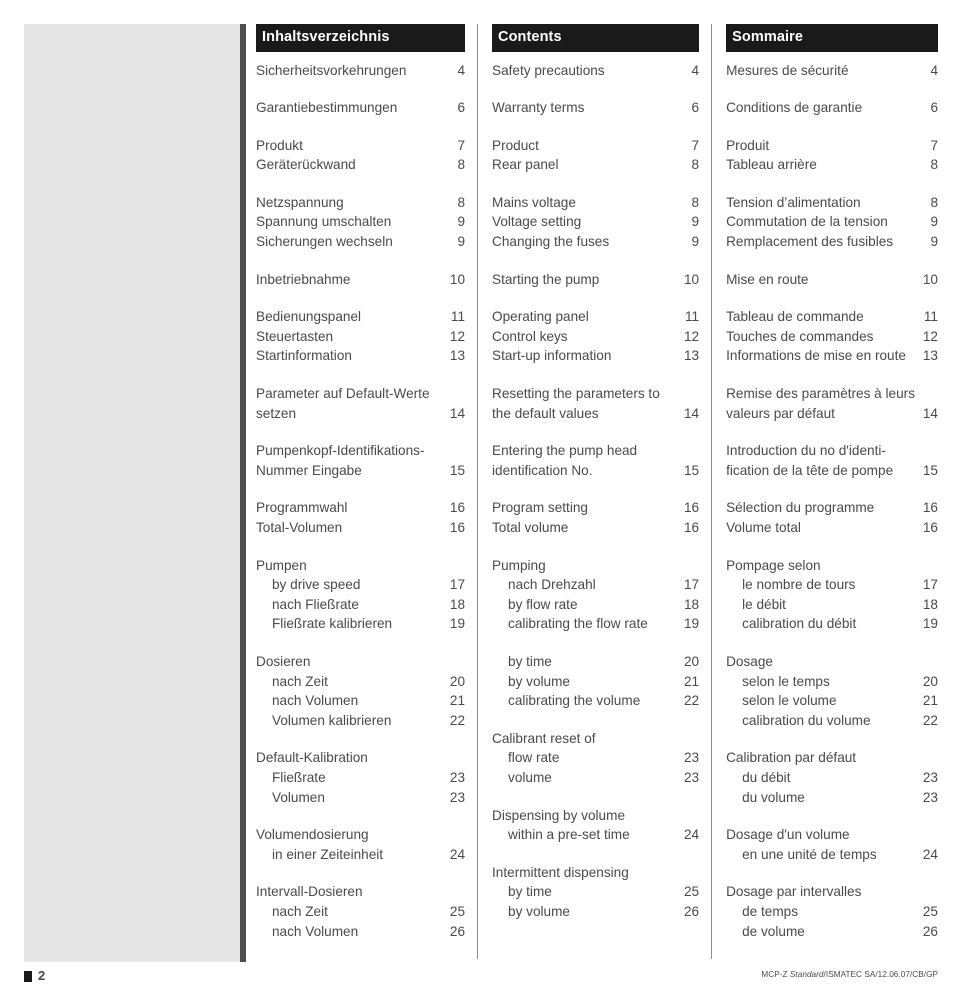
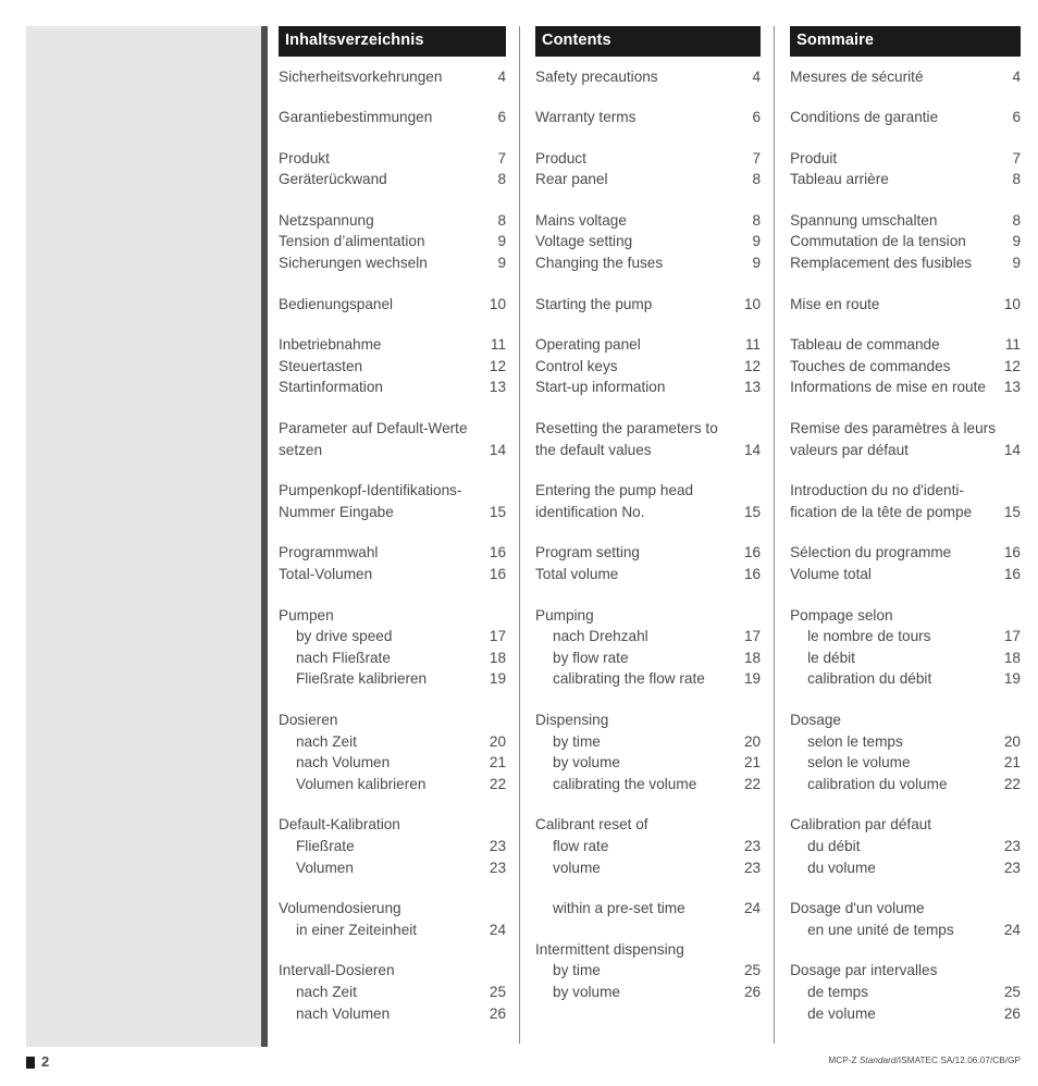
  Inhaltsverzeichnis
  Sicherheitsvorkehrungen
  4
  Garantiebestimmungen
  6
  Produkt
  7
  Geräterückwand
  8
  Netzspannung
  8
- Spannung umschalten
+ Tension d’alimentation
  9
  Sicherungen wechseln
  9
- Inbetriebnahme
+ Bedienungspanel
  10
- Bedienungspanel
+ Inbetriebnahme
  11
  Steuertasten
  12
  Startinformation
  13
  Parameter auf Default-Werte
  setzen
  14
  Pumpenkopf-Identifikations-
  Nummer Eingabe
  15
  Programmwahl
  16
  Total-Volumen
  16
  Pumpen
  by drive speed
  17
  nach Fließrate
  18
  Fließrate kalibrieren
  19
  Dosieren
  nach Zeit
  20
  nach Volumen
  21
  Volumen kalibrieren
  22
  Default-Kalibration
  Fließrate
  23
  Volumen
  23
  Volumendosierung
  in einer Zeiteinheit
  24
  Intervall-Dosieren
  nach Zeit
  25
  nach Volumen
  26
  Contents
  Safety precautions
  4
  Warranty terms
  6
  Product
  7
  Rear panel
  8
  Mains voltage
  8
  Voltage setting
  9
  Changing the fuses
  9
  Starting the pump
  10
  Operating panel
  11
  Control keys
  12
  Start-up information
  13
  Resetting the parameters to
  the default values
  14
  Entering the pump head
  identification No.
  15
  Program setting
  16
  Total volume
  16
  Pumping
  nach Drehzahl
  17
  by flow rate
  18
  calibrating the flow rate
  19
+ Dispensing
  by time
  20
  by volume
  21
  calibrating the volume
  22
  Calibrant reset of
  flow rate
  23
  volume
  23
- Dispensing by volume
  within a pre-set time
  24
  Intermittent dispensing
  by time
  25
  by volume
  26
  Sommaire
  Mesures de sécurité
  4
  Conditions de garantie
  6
  Produit
  7
  Tableau arrière
  8
- Tension d’alimentation
+ Spannung umschalten
  8
  Commutation de la tension
  9
  Remplacement des fusibles
  9
  Mise en route
  10
  Tableau de commande
  11
  Touches de commandes
  12
  Informations de mise en route
  13
  Remise des paramètres à leurs
  valeurs par défaut
  14
  Introduction du no d'identi-
  fication de la tête de pompe
  15
  Sélection du programme
  16
  Volume total
  16
  Pompage selon
  le nombre de tours
  17
  le débit
  18
  calibration du débit
  19
  Dosage
  selon le temps
  20
  selon le volume
  21
  calibration du volume
  22
  Calibration par défaut
  du débit
  23
  du volume
  23
  Dosage d'un volume
  en une unité de temps
  24
  Dosage par intervalles
  de temps
  25
  de volume
  26
  2
  MCP-Z Standard/ISMATEC SA/12.06.07/CB/GP
